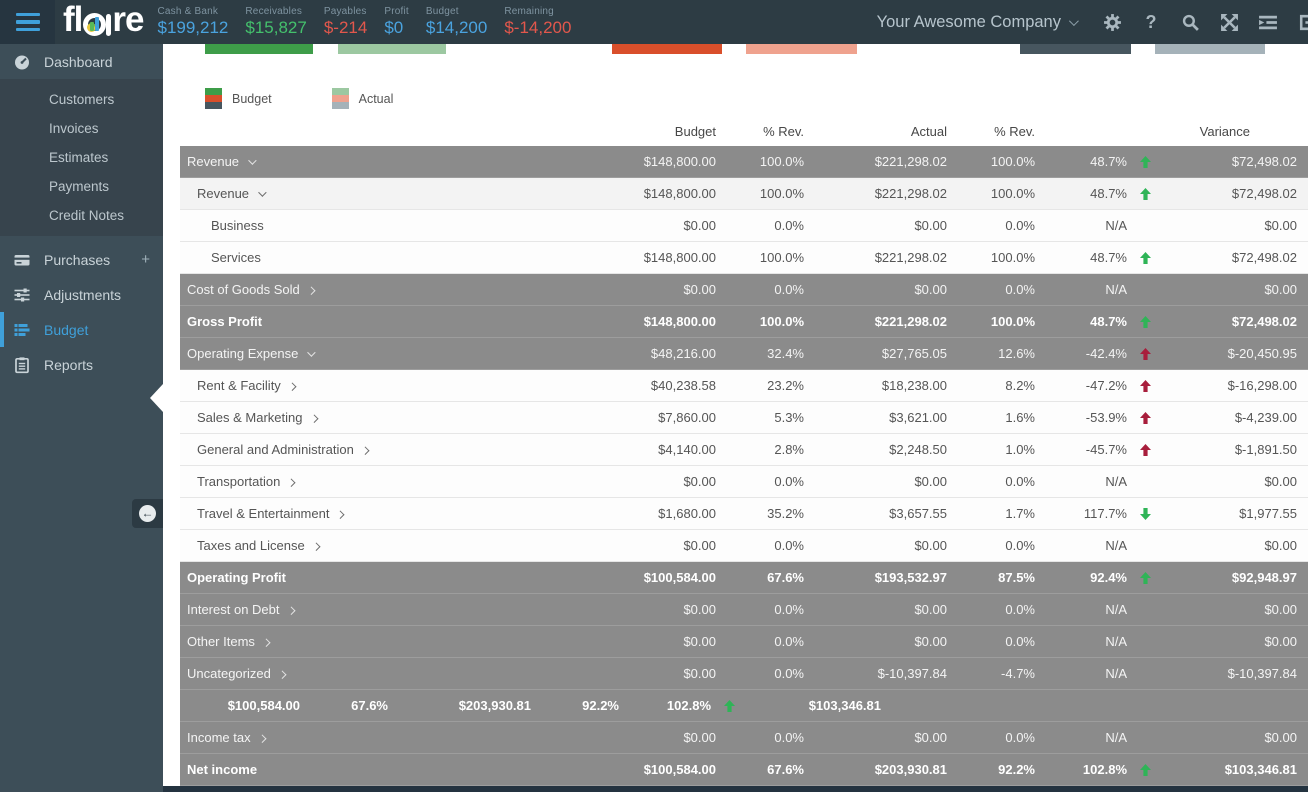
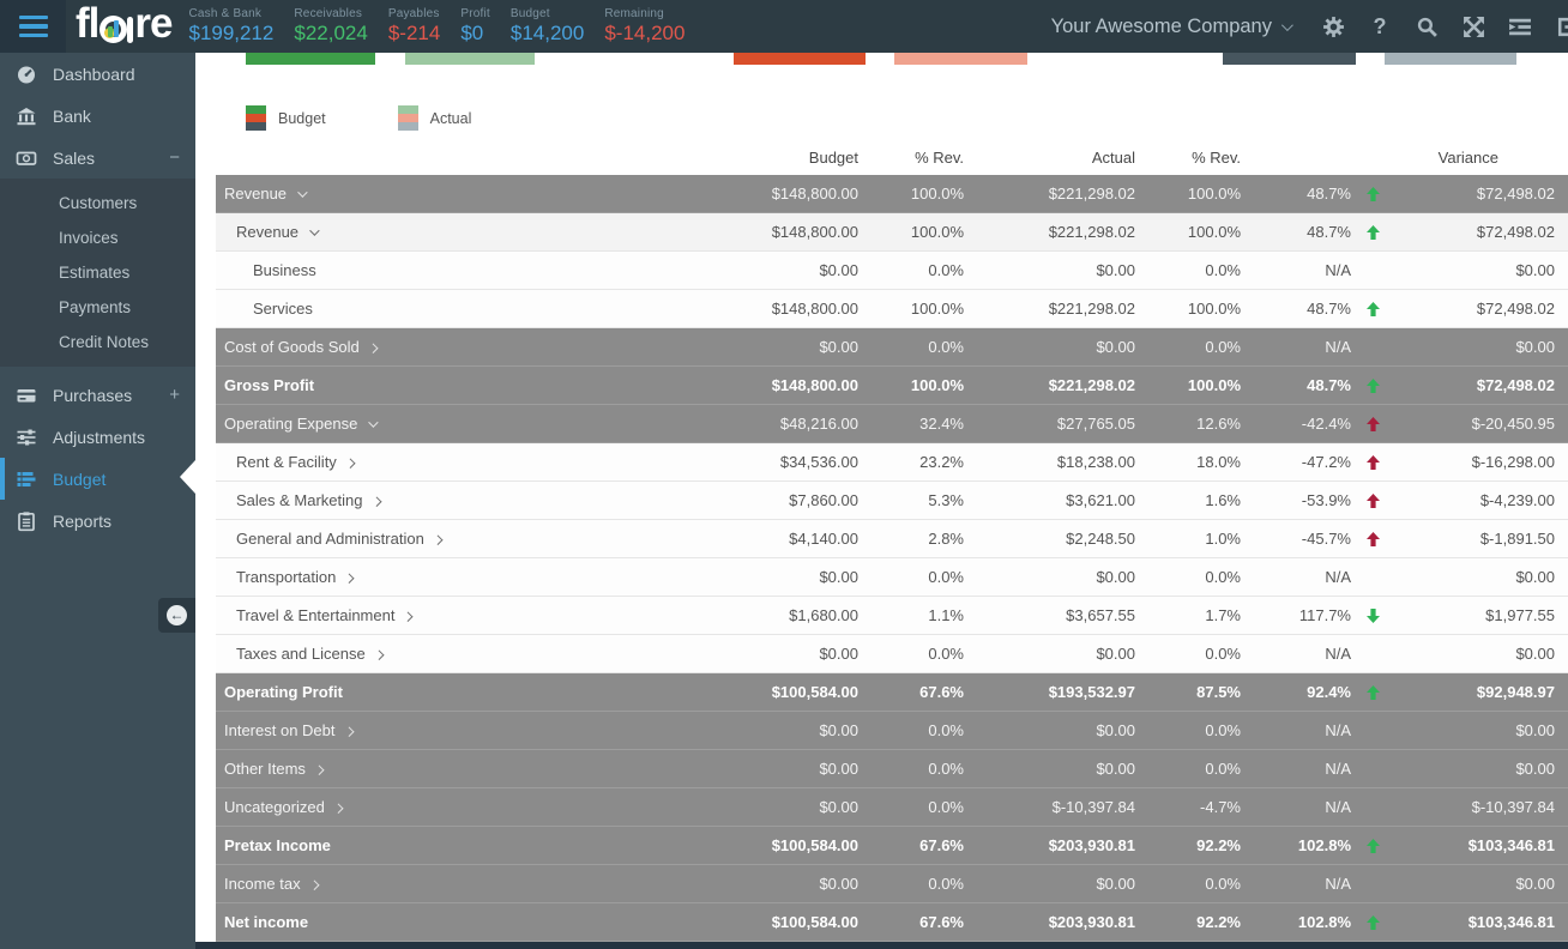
  fl
  re
  Cash & Bank
  $199,212
  Receivables
- $15,827
+ $22,024
  Payables
  $-214
  Profit
  $0
  Budget
  $14,200
  Remaining
  $-14,200
  Your Awesome Company
  ?
  Dashboard
+ Bank
+ Sales
+ −
  Customers
  Invoices
  Estimates
  Payments
  Credit Notes
  Purchases
  +
  Adjustments
  Budget
  Reports
  ←
  Budget
  Actual
  Budget
  % Rev.
  Actual
  % Rev.
  Variance
  Revenue
  $148,800.00
  100.0%
  $221,298.02
  100.0%
  48.7%
  $72,498.02
  Revenue
  $148,800.00
  100.0%
  $221,298.02
  100.0%
  48.7%
  $72,498.02
  Business
  $0.00
  0.0%
  $0.00
  0.0%
  N/A
  $0.00
  Services
  $148,800.00
  100.0%
  $221,298.02
  100.0%
  48.7%
  $72,498.02
  Cost of Goods Sold
  $0.00
  0.0%
  $0.00
  0.0%
  N/A
  $0.00
  Gross Profit
  $148,800.00
  100.0%
  $221,298.02
  100.0%
  48.7%
  $72,498.02
  Operating Expense
  $48,216.00
  32.4%
  $27,765.05
  12.6%
  -42.4%
  $-20,450.95
  Rent & Facility
- $40,238.58
+ $34,536.00
  23.2%
  $18,238.00
- 8.2%
+ 18.0%
  -47.2%
  $-16,298.00
  Sales & Marketing
  $7,860.00
  5.3%
  $3,621.00
  1.6%
  -53.9%
  $-4,239.00
  General and Administration
  $4,140.00
  2.8%
  $2,248.50
  1.0%
  -45.7%
  $-1,891.50
  Transportation
  $0.00
  0.0%
  $0.00
  0.0%
  N/A
  $0.00
  Travel & Entertainment
  $1,680.00
- 35.2%
+ 1.1%
  $3,657.55
  1.7%
  117.7%
  $1,977.55
  Taxes and License
  $0.00
  0.0%
  $0.00
  0.0%
  N/A
  $0.00
  Operating Profit
  $100,584.00
  67.6%
  $193,532.97
  87.5%
  92.4%
  $92,948.97
  Interest on Debt
  $0.00
  0.0%
  $0.00
  0.0%
  N/A
  $0.00
  Other Items
  $0.00
  0.0%
  $0.00
  0.0%
  N/A
  $0.00
  Uncategorized
  $0.00
  0.0%
  $-10,397.84
  -4.7%
  N/A
  $-10,397.84
+ Pretax Income
  $100,584.00
  67.6%
  $203,930.81
  92.2%
  102.8%
  $103,346.81
  Income tax
  $0.00
  0.0%
  $0.00
  0.0%
  N/A
  $0.00
  Net income
  $100,584.00
  67.6%
  $203,930.81
  92.2%
  102.8%
  $103,346.81
